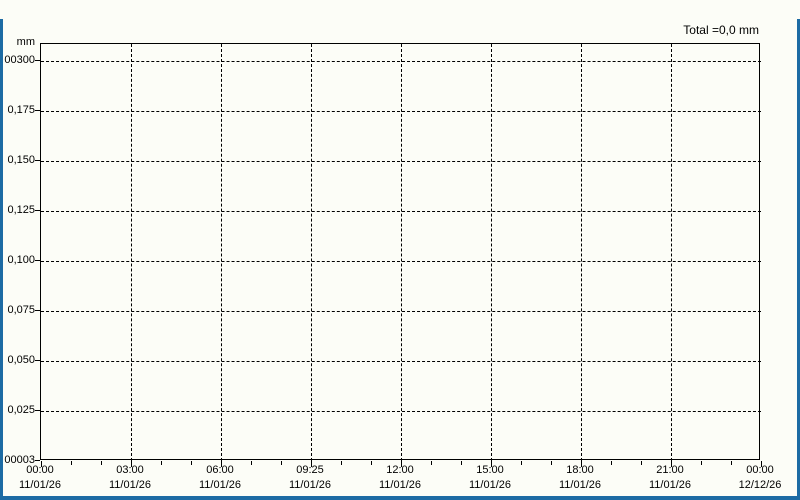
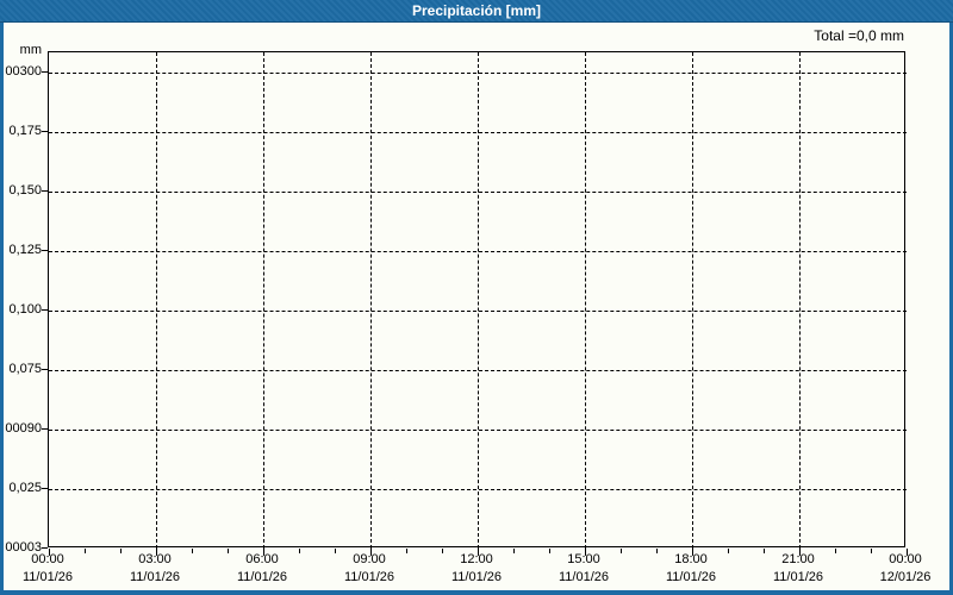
+ Precipitación [mm]
  Total =0,0 mm
  mm
  00300
  0,175
  0,150
  0,125
  0,100
  0,075
- 0,050
+ 00090
  0,025
  00003
  00:00
  11/01/26
  03:00
  11/01/26
  06:00
  11/01/26
- 09:25
+ 09:00
  11/01/26
  12:00
  11/01/26
  15:00
  11/01/26
  18:00
  11/01/26
  21:00
  11/01/26
  00:00
- 12/12/26
+ 12/01/26
